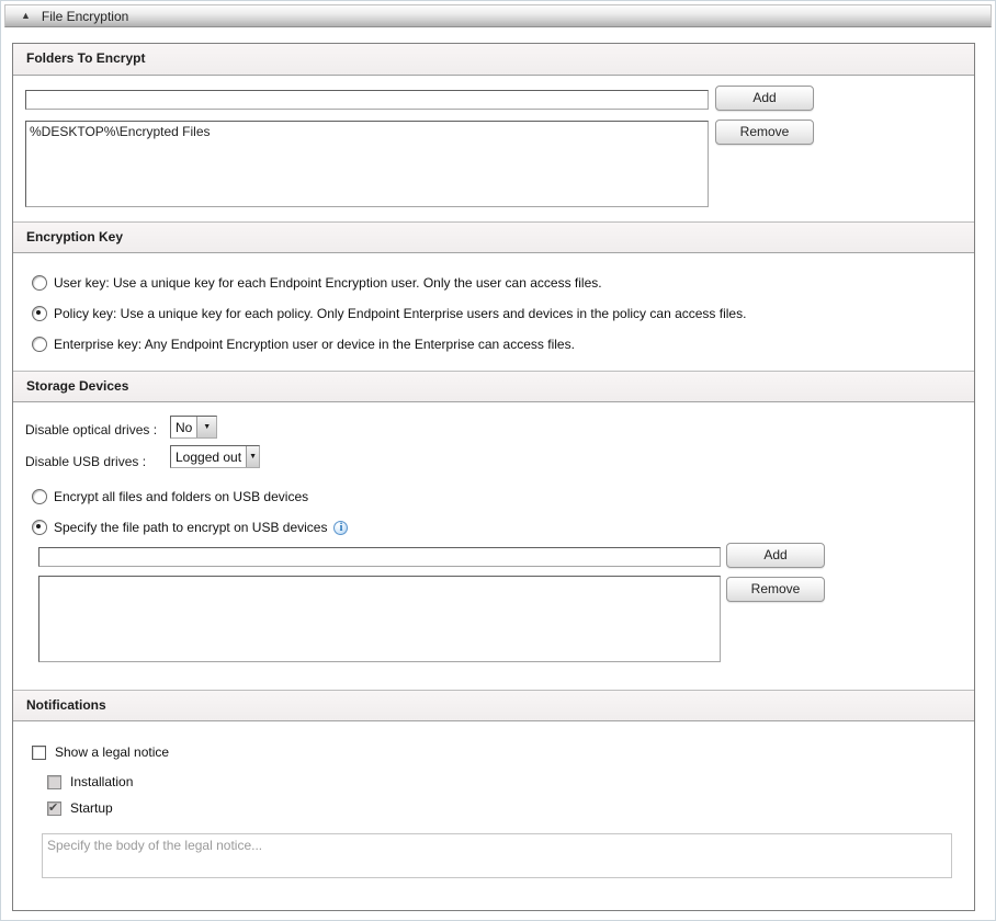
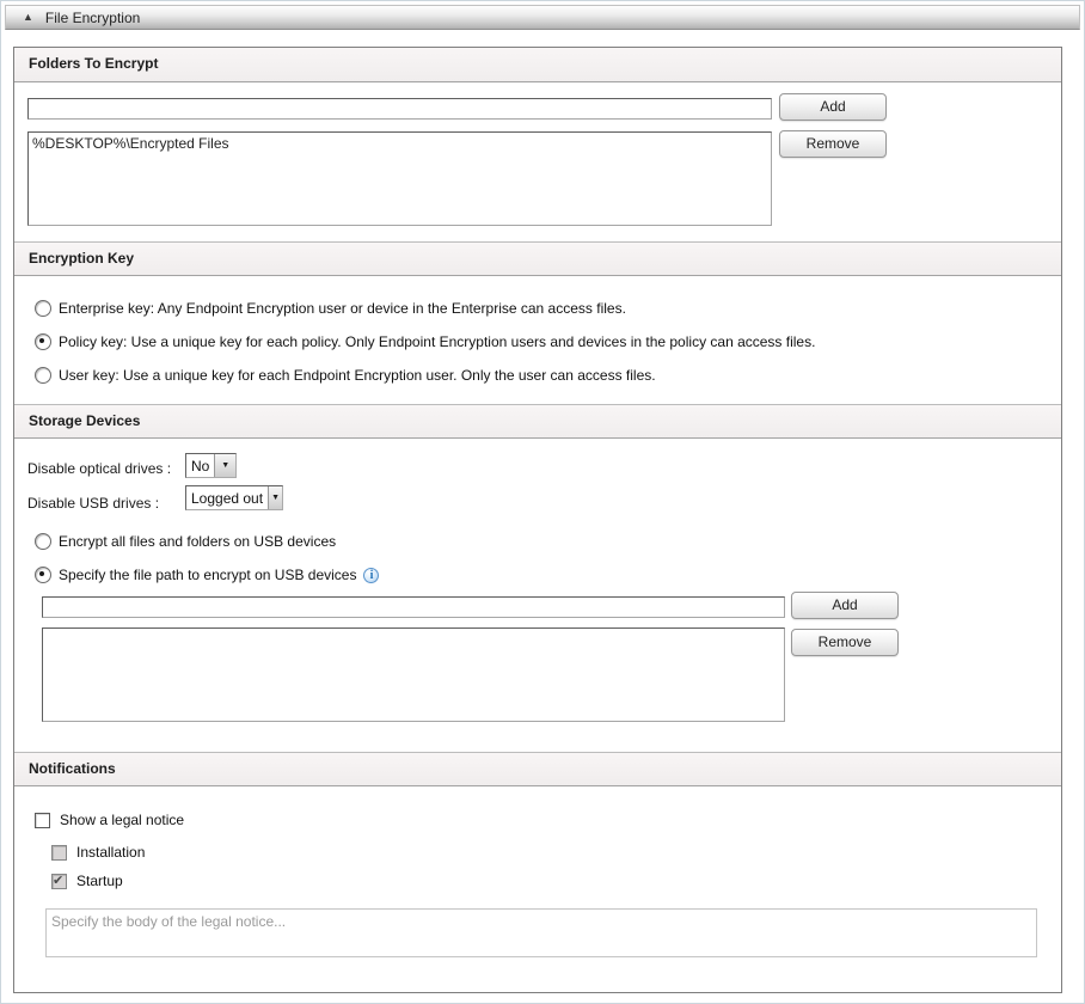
  ▲
  File Encryption
  Folders To Encrypt
  Add
  %DESKTOP%\Encrypted Files
  Remove
  Encryption Key
- User key: Use a unique key for each Endpoint Encryption user. Only the user can access files.
+ Enterprise key: Any Endpoint Encryption user or device in the Enterprise can access files.
- Policy key: Use a unique key for each policy. Only Endpoint Enterprise users and devices in the policy can access files.
+ Policy key: Use a unique key for each policy. Only Endpoint Encryption users and devices in the policy can access files.
- Enterprise key: Any Endpoint Encryption user or device in the Enterprise can access files.
+ User key: Use a unique key for each Endpoint Encryption user. Only the user can access files.
  Storage Devices
  Disable optical drives :
  No
  Disable USB drives :
  Logged out
  Encrypt all files and folders on USB devices
  Specify the file path to encrypt on USB devices
  i
  Add
  Remove
  Notifications
  Show a legal notice
  Installation
  ✔
  Startup
  Specify the body of the legal notice...
